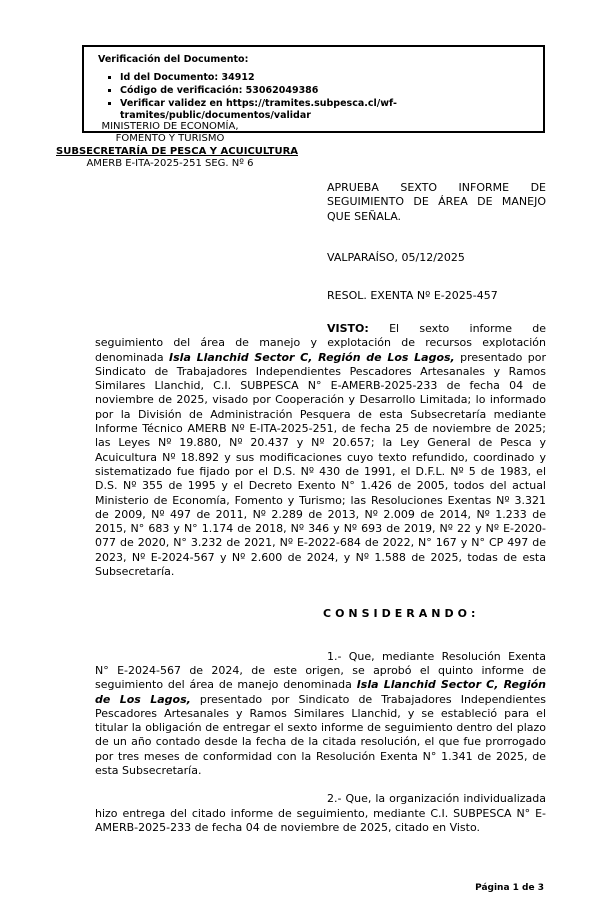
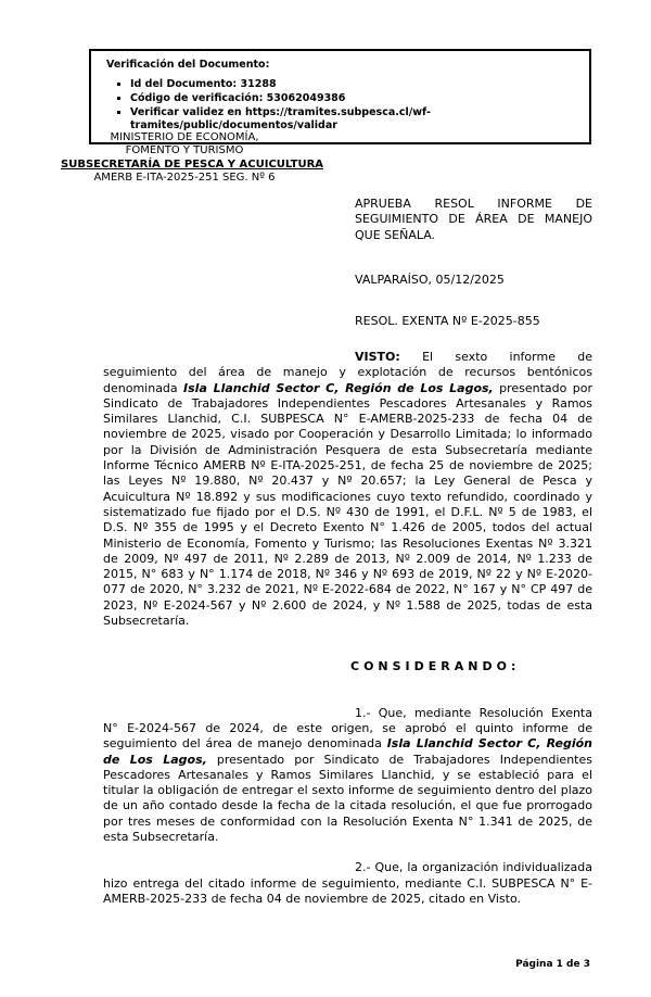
  Verificación del Documento:
- Id del Documento: 34912
+ Id del Documento: 31288
  Código de verificación: 53062049386
  Verificar validez en https://tramites.subpesca.cl/wf-tramites/public/documentos/validar
  MINISTERIO DE ECONOMÍA,
  FOMENTO Y TURISMO
  SUBSECRETARÍA DE PESCA Y ACUICULTURA
  AMERB E-ITA-2025-251 SEG. Nº 6
- APRUEBA SEXTO INFORME DE SEGUIMIENTO DE ÁREA DE MANEJO QUE SEÑALA.
+ APRUEBA RESOL INFORME DE SEGUIMIENTO DE ÁREA DE MANEJO QUE SEÑALA.
  VALPARAÍSO, 05/12/2025
- RESOL. EXENTA Nº E-2025-457
+ RESOL. EXENTA Nº E-2025-855
- VISTO: El sexto informe de seguimiento del área de manejo y explotación de recursos explotación denominada Isla Llanchid Sector C, Región de Los Lagos, presentado por Sindicato de Trabajadores Independientes Pescadores Artesanales y Ramos Similares Llanchid, C.I. SUBPESCA N° E-AMERB-2025-233 de fecha 04 de noviembre de 2025, visado por Cooperación y Desarrollo Limitada; lo informado por la División de Administración Pesquera de esta Subsecretaría mediante Informe Técnico AMERB Nº E-ITA-2025-251, de fecha 25 de noviembre de 2025; las Leyes Nº 19.880, Nº 20.437 y Nº 20.657; la Ley General de Pesca y Acuicultura Nº 18.892 y sus modificaciones cuyo texto refundido, coordinado y sistematizado fue fijado por el D.S. Nº 430 de 1991, el D.F.L. Nº 5 de 1983, el D.S. Nº 355 de 1995 y el Decreto Exento N° 1.426 de 2005, todos del actual Ministerio de Economía, Fomento y Turismo; las Resoluciones Exentas Nº 3.321 de 2009, Nº 497 de 2011, Nº 2.289 de 2013, Nº 2.009 de 2014, Nº 1.233 de 2015, N° 683 y N° 1.174 de 2018, Nº 346 y Nº 693 de 2019, Nº 22 y Nº E-2020-077 de 2020, N° 3.232 de 2021, Nº E-2022-684 de 2022, N° 167 y N° CP 497 de 2023, Nº E-2024-567 y Nº 2.600 de 2024, y Nº 1.588 de 2025, todas de esta Subsecretaría.
+ VISTO: El sexto informe de seguimiento del área de manejo y explotación de recursos bentónicos denominada Isla Llanchid Sector C, Región de Los Lagos, presentado por Sindicato de Trabajadores Independientes Pescadores Artesanales y Ramos Similares Llanchid, C.I. SUBPESCA N° E-AMERB-2025-233 de fecha 04 de noviembre de 2025, visado por Cooperación y Desarrollo Limitada; lo informado por la División de Administración Pesquera de esta Subsecretaría mediante Informe Técnico AMERB Nº E-ITA-2025-251, de fecha 25 de noviembre de 2025; las Leyes Nº 19.880, Nº 20.437 y Nº 20.657; la Ley General de Pesca y Acuicultura Nº 18.892 y sus modificaciones cuyo texto refundido, coordinado y sistematizado fue fijado por el D.S. Nº 430 de 1991, el D.F.L. Nº 5 de 1983, el D.S. Nº 355 de 1995 y el Decreto Exento N° 1.426 de 2005, todos del actual Ministerio de Economía, Fomento y Turismo; las Resoluciones Exentas Nº 3.321 de 2009, Nº 497 de 2011, Nº 2.289 de 2013, Nº 2.009 de 2014, Nº 1.233 de 2015, N° 683 y N° 1.174 de 2018, Nº 346 y Nº 693 de 2019, Nº 22 y Nº E-2020-077 de 2020, N° 3.232 de 2021, Nº E-2022-684 de 2022, N° 167 y N° CP 497 de 2023, Nº E-2024-567 y Nº 2.600 de 2024, y Nº 1.588 de 2025, todas de esta Subsecretaría.
  CONSIDERANDO:
  1.- Que, mediante Resolución Exenta N° E-2024-567 de 2024, de este origen, se aprobó el quinto informe de seguimiento del área de manejo denominada Isla Llanchid Sector C, Región de Los Lagos, presentado por Sindicato de Trabajadores Independientes Pescadores Artesanales y Ramos Similares Llanchid, y se estableció para el titular la obligación de entregar el sexto informe de seguimiento dentro del plazo de un año contado desde la fecha de la citada resolución, el que fue prorrogado por tres meses de conformidad con la Resolución Exenta N° 1.341 de 2025, de esta Subsecretaría.
  2.- Que, la organización individualizada hizo entrega del citado informe de seguimiento, mediante C.I. SUBPESCA N° E-AMERB-2025-233 de fecha 04 de noviembre de 2025, citado en Visto.
  Página 1 de 3
